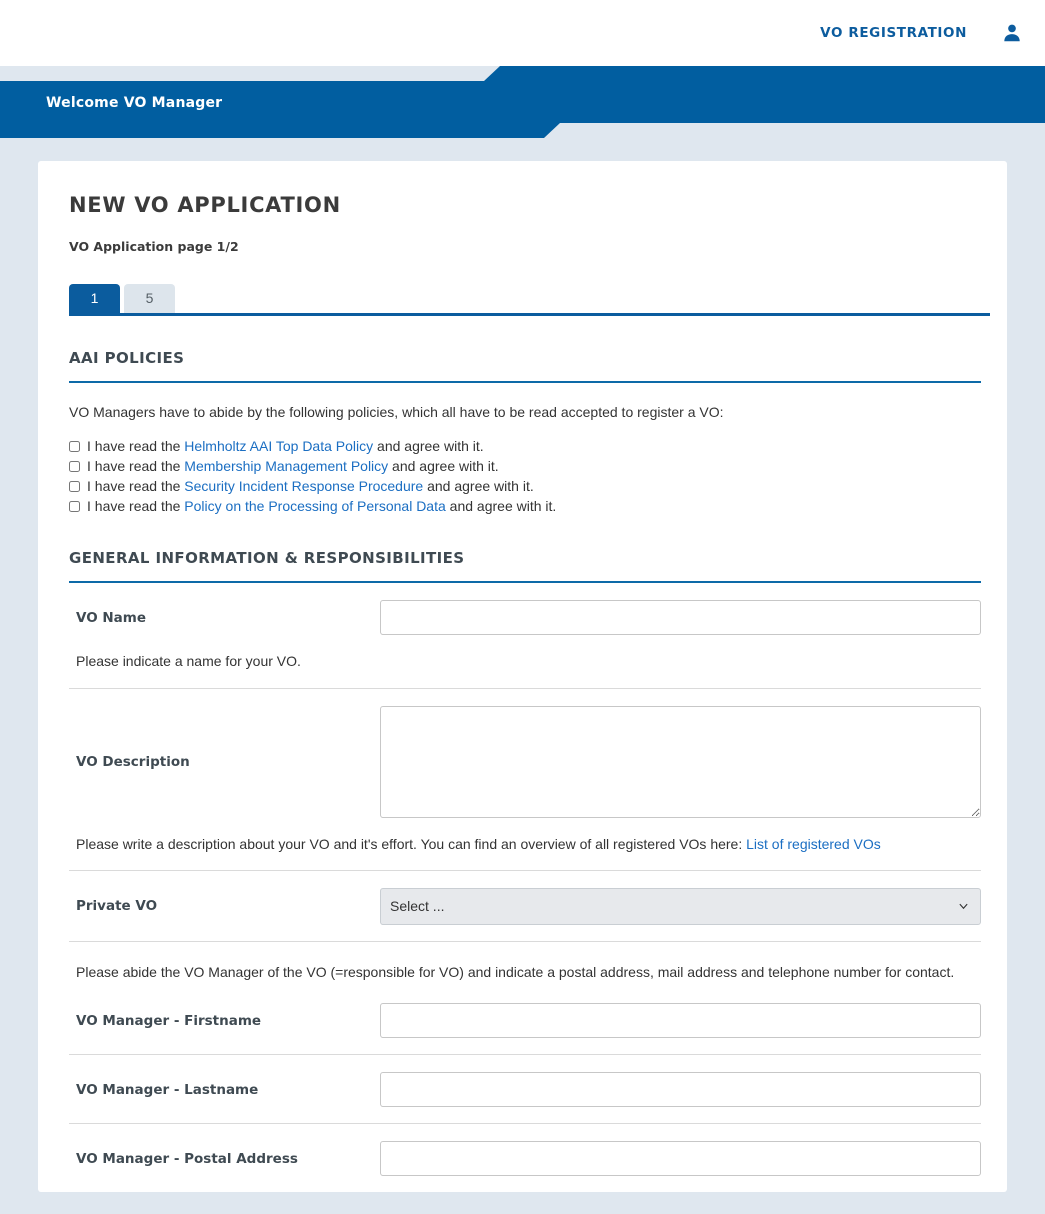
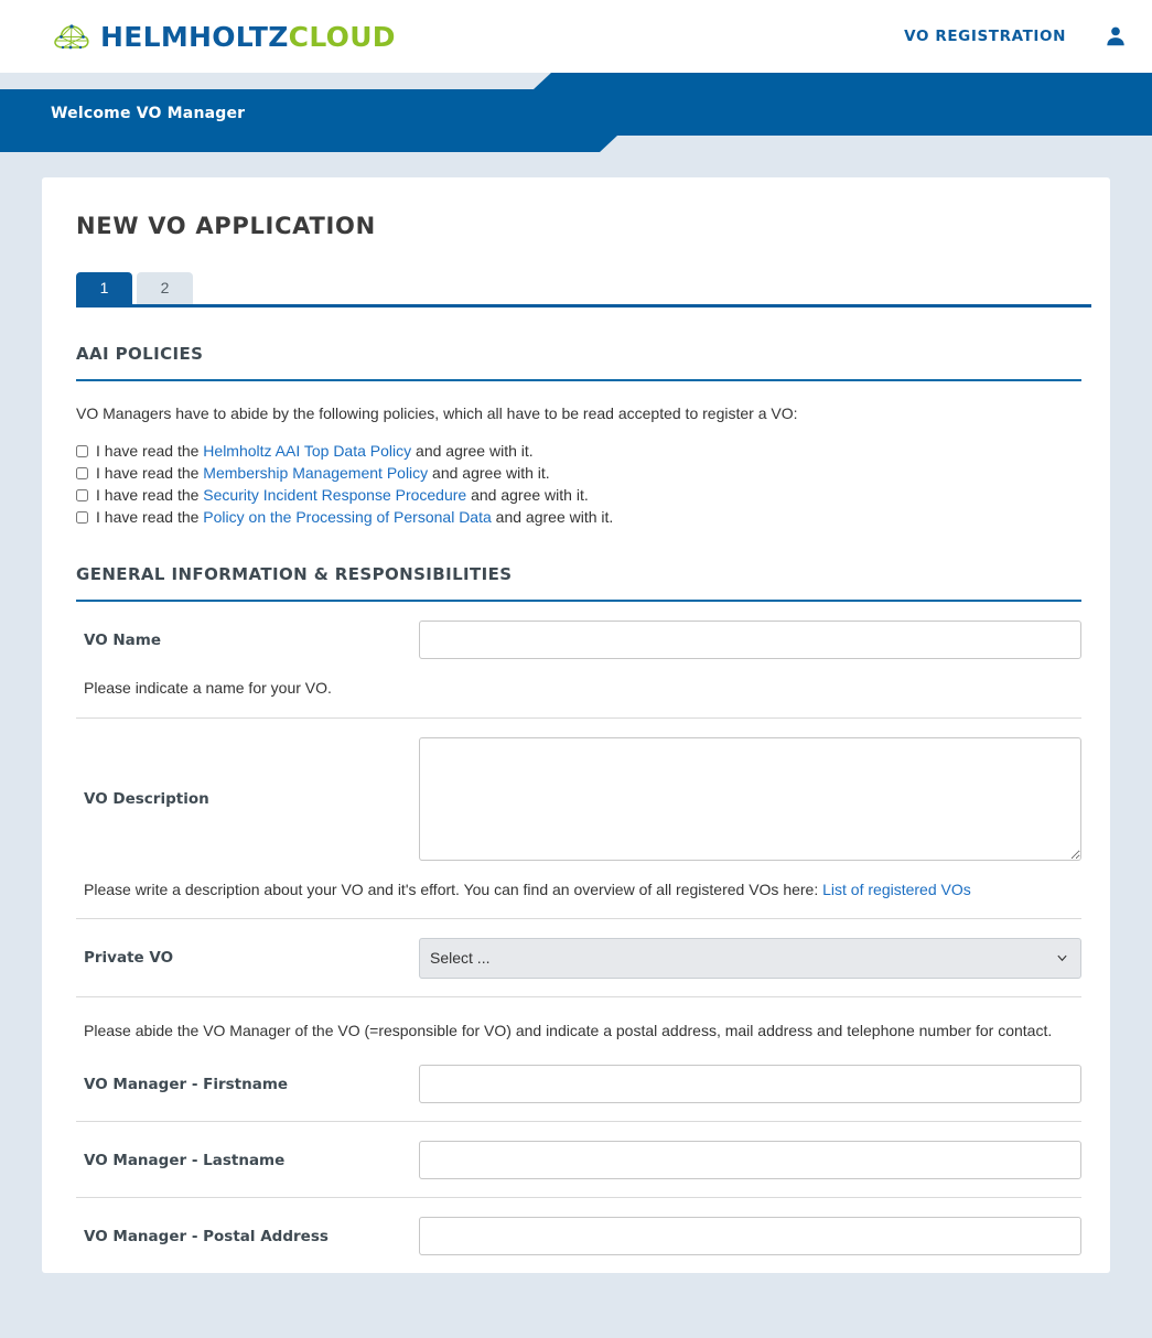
+ HELMHOLTZCLOUD
  VO REGISTRATION
  Welcome VO Manager
  NEW VO APPLICATION
- VO Application page 1/2
  1
- 5
+ 2
  AAI POLICIES
  VO Managers have to abide by the following policies, which all have to be read accepted to register a VO:
  I have read the Helmholtz AAI Top Data Policy and agree with it.
  I have read the Membership Management Policy and agree with it.
  I have read the Security Incident Response Procedure and agree with it.
  I have read the Policy on the Processing of Personal Data and agree with it.
  GENERAL INFORMATION & RESPONSIBILITIES
  VO Name
  Please indicate a name for your VO.
  VO Description
  Please write a description about your VO and it's effort. You can find an overview of all registered VOs here: List of registered VOs
  Private VO
  Select ...
  Please abide the VO Manager of the VO (=responsible for VO) and indicate a postal address, mail address and telephone number for contact.
  VO Manager - Firstname
  VO Manager - Lastname
  VO Manager - Postal Address
